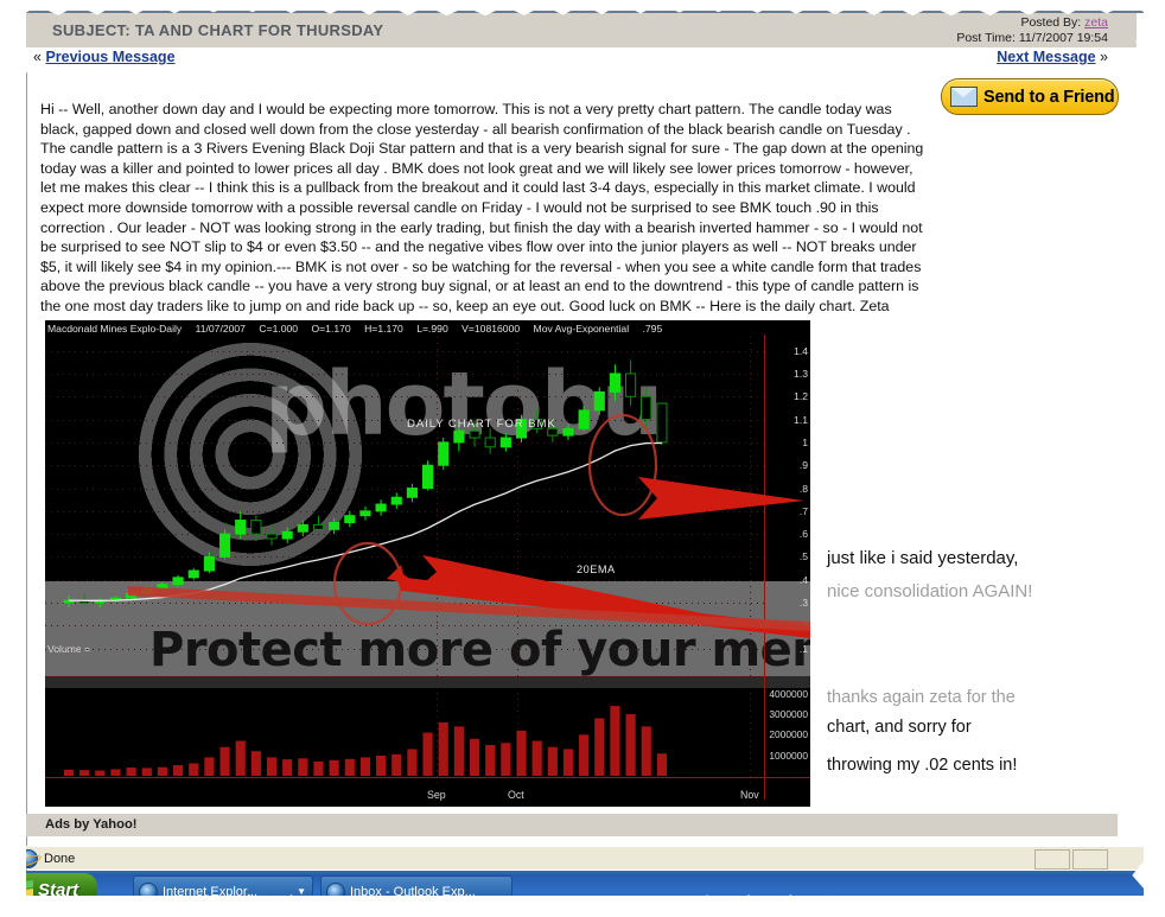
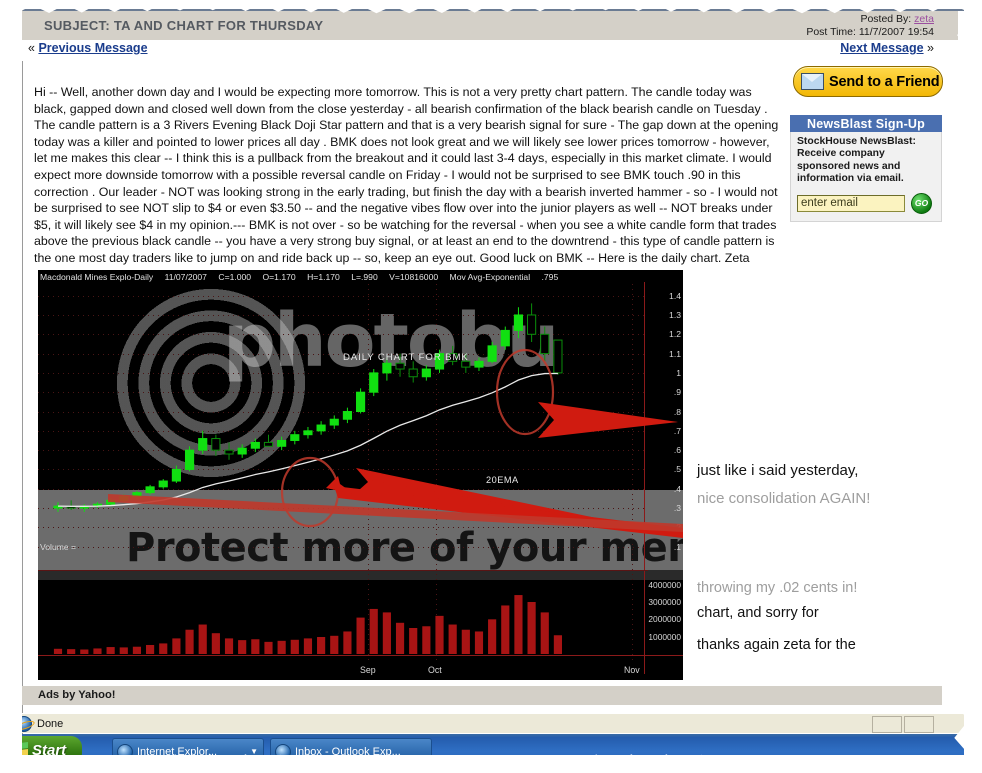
  SUBJECT: TA AND CHART FOR THURSDAY
  Posted By: zeta
  Post Time: 11/7/2007 19:54
  « Previous Message
  Next Message »
  Hi -- Well, another down day and I would be expecting more tomorrow. This is not a very pretty chart pattern. The candle today was black, gapped down and closed well down from the close yesterday - all bearish confirmation of the black bearish candle on Tuesday . The candle pattern is a 3 Rivers Evening Black Doji Star pattern and that is a very bearish signal for sure - The gap down at the opening today was a killer and pointed to lower prices all day . BMK does not look great and we will likely see lower prices tomorrow - however, let me makes this clear -- I think this is a pullback from the breakout and it could last 3-4 days, especially in this market climate. I would expect more downside tomorrow with a possible reversal candle on Friday - I would not be surprised to see BMK touch .90 in this correction . Our leader - NOT was looking strong in the early trading, but finish the day with a bearish inverted hammer - so - I would not be surprised to see NOT slip to $4 or even $3.50 -- and the negative vibes flow over into the junior players as well -- NOT breaks under $5, it will likely see $4 in my opinion.--- BMK is not over - so be watching for the reversal - when you see a white candle form that trades above the previous black candle -- you have a very strong buy signal, or at least an end to the downtrend - this type of candle pattern is the one most day traders like to jump on and ride back up -- so, keep an eye out. Good luck on BMK -- Here is the daily chart. Zeta
  Send to a Friend
+ NewsBlast Sign-Up
+ StockHouse NewsBlast: Receive company sponsored news and information via email.
+ enter email
+ GO
  Macdonald Mines Explo-Daily 11/07/2007 C=1.000 O=1.170 H=1.170 L=.990 V=10816000 Mov Avg-Exponential .795
  photob
  Protect more of your me
  DAILY CHART FOR BMK
  20EMA
  Volume =
  1.4
  1.3
  1.2
  1.1
  1
  .9
  .8
  .7
  .6
  .5
  .4
  .3
  .1
  4000000
  3000000
  2000000
  1000000
  Sep
  Oct
  Nov
  just like i said yesterday,
  nice consolidation AGAIN!
- thanks again zeta for the
+ throwing my .02 cents in!
  chart, and sorry for
- throwing my .02 cents in!
+ thanks again zeta for the
  Ads by Yahoo!
  Done
  Start
  Internet Explor...
  ▼
  Inbox - Outlook Exp...
